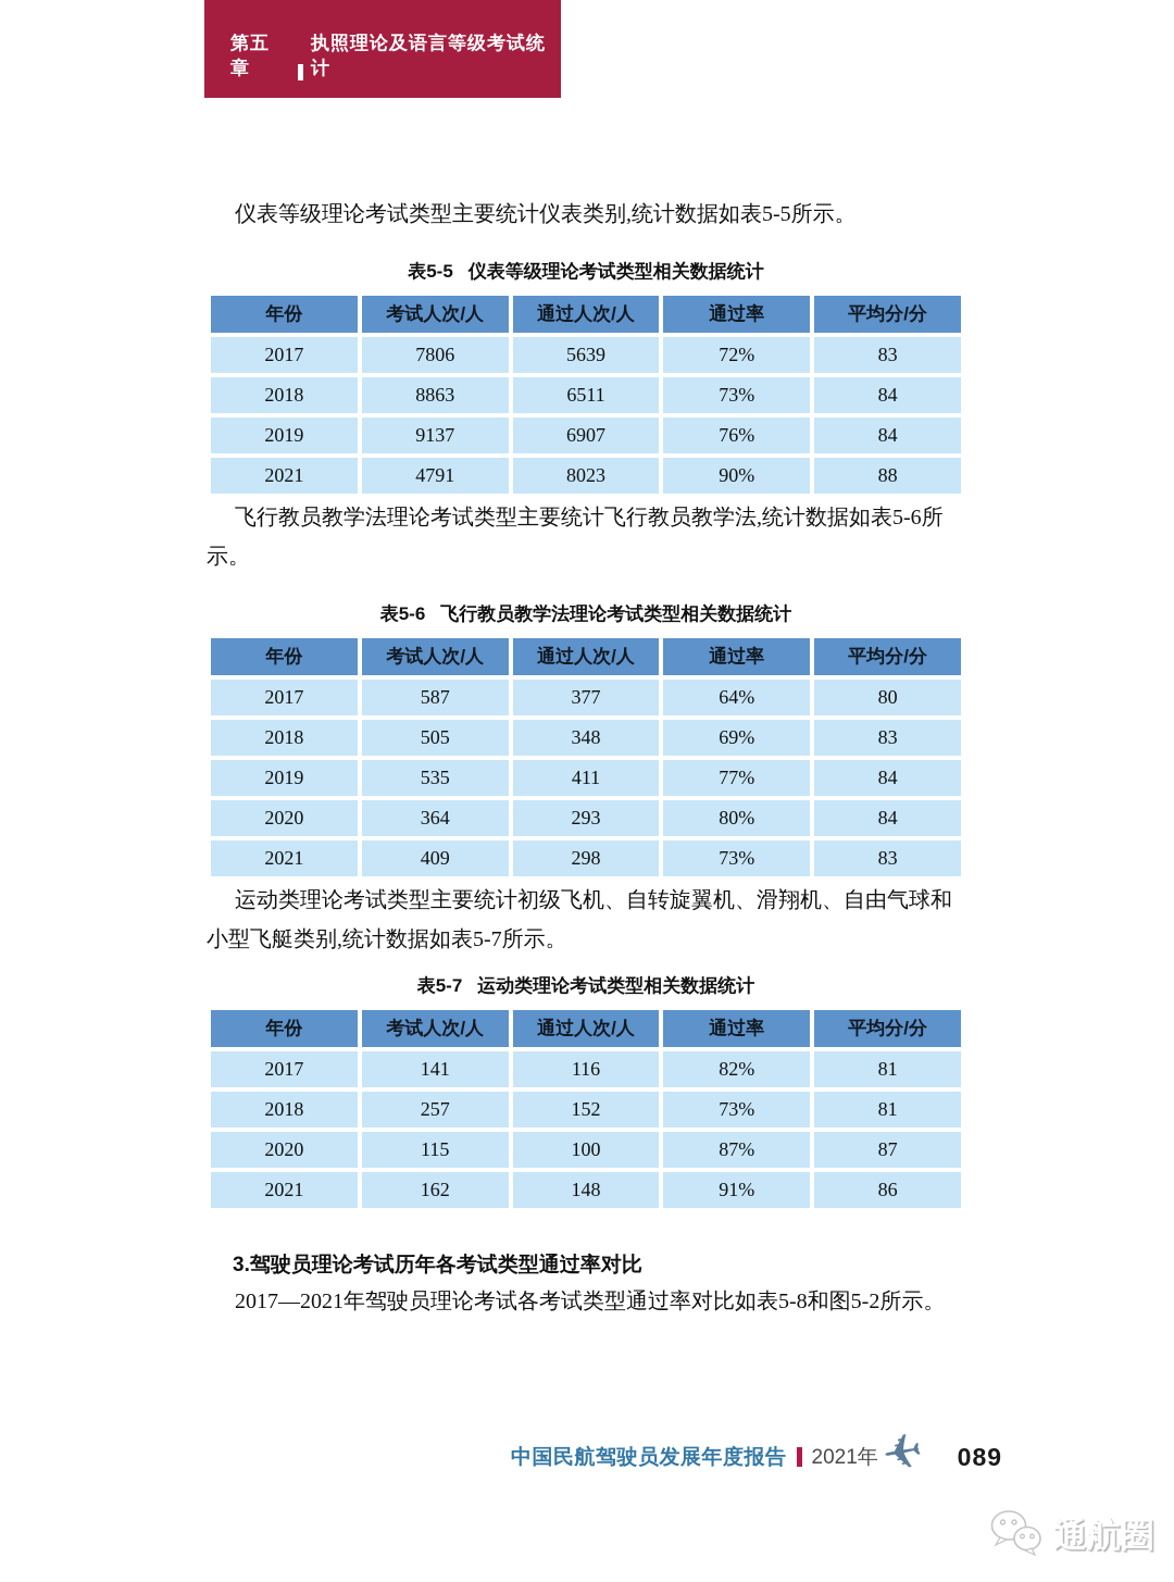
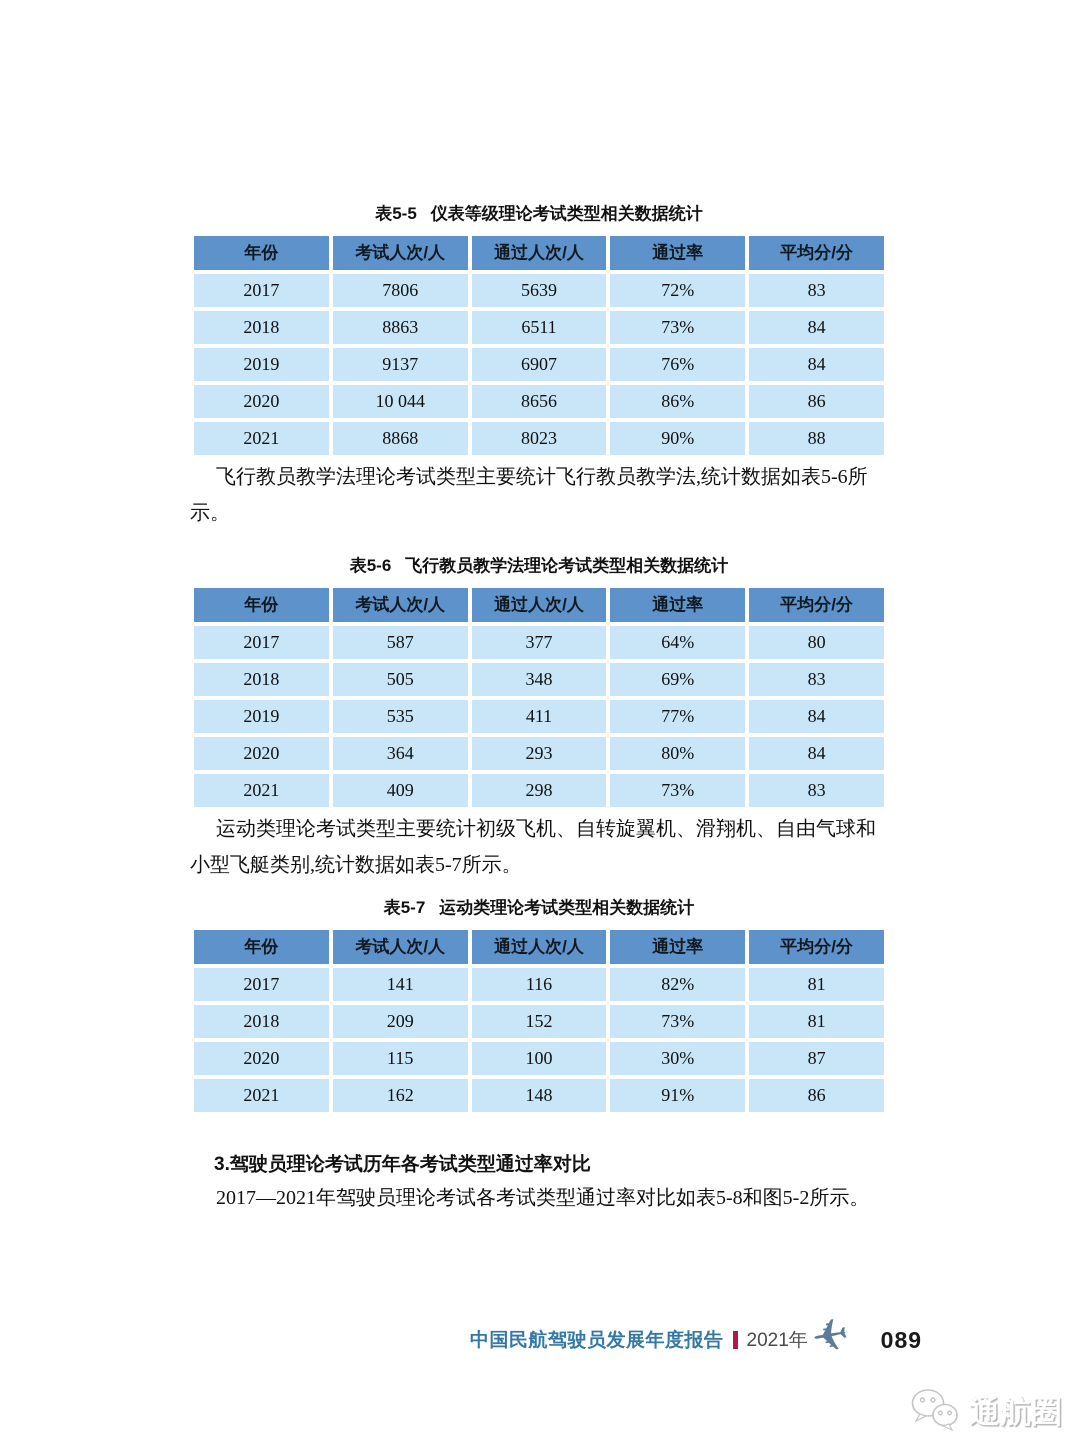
- 第五章
- 执照理论及语言等级考试统计
- 仪表等级理论考试类型主要统计仪表类别,统计数据如表5-5所示。
  表5-5 仪表等级理论考试类型相关数据统计
  年份	考试人次/人	通过人次/人	通过率	平均分/分
  2017	7806	5639	72%	83
  2018	8863	6511	73%	84
  2019	9137	6907	76%	84
+ 2020	10 044	8656	86%	86
- 2021	4791	8023	90%	88
+ 2021	8868	8023	90%	88
  飞行教员教学法理论考试类型主要统计飞行教员教学法,统计数据如表5-6所示。
  表5-6 飞行教员教学法理论考试类型相关数据统计
  年份	考试人次/人	通过人次/人	通过率	平均分/分
  2017	587	377	64%	80
  2018	505	348	69%	83
  2019	535	411	77%	84
  2020	364	293	80%	84
  2021	409	298	73%	83
  运动类理论考试类型主要统计初级飞机、自转旋翼机、滑翔机、自由气球和小型飞艇类别,统计数据如表5-7所示。
  表5-7 运动类理论考试类型相关数据统计
  年份	考试人次/人	通过人次/人	通过率	平均分/分
  2017	141	116	82%	81
- 2018	257	152	73%	81
+ 2018	209	152	73%	81
- 2020	115	100	87%	87
+ 2020	115	100	30%	87
  2021	162	148	91%	86
  3.驾驶员理论考试历年各考试类型通过率对比
  2017—2021年驾驶员理论考试各考试类型通过率对比如表5-8和图5-2所示。
  中国民航驾驶员发展年度报告
  2021年
  089
  通航圈
